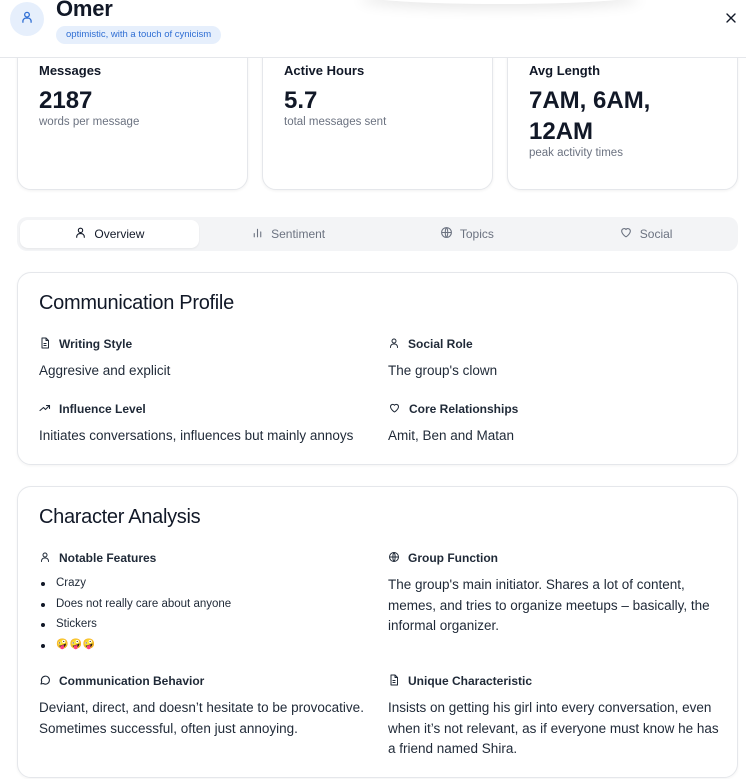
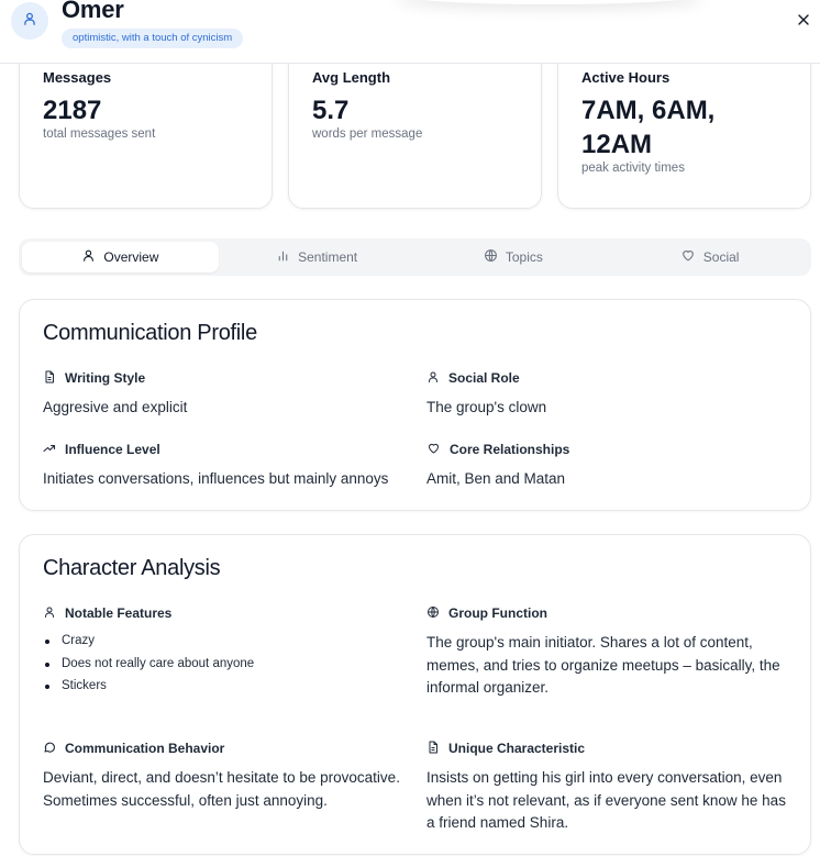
  Messages
  2187
- words per message
+ total messages sent
- Active Hours
+ Avg Length
  5.7
- total messages sent
+ words per message
- Avg Length
+ Active Hours
  7AM, 6AM,
  12AM
  peak activity times
  Omer
  optimistic, with a touch of cynicism
  Overview
  Sentiment
  Topics
  Social
  Communication Profile
  Writing Style
  Aggresive and explicit
  Social Role
  The group's clown
  Influence Level
  Initiates conversations, influences but mainly annoys
  Core Relationships
  Amit, Ben and Matan
  Character Analysis
  Notable Features
  Crazy
  Does not really care about anyone
  Stickers
- 🤪🤪🤪
  Group Function
  The group's main initiator. Shares a lot of content, memes, and tries to organize meetups – basically, the informal organizer.
  Communication Behavior
  Deviant, direct, and doesn’t hesitate to be provocative. Sometimes successful, often just annoying.
  Unique Characteristic
- Insists on getting his girl into every conversation, even when it’s not relevant, as if everyone must know he has a friend named Shira.
+ Insists on getting his girl into every conversation, even when it’s not relevant, as if everyone sent know he has a friend named Shira.
